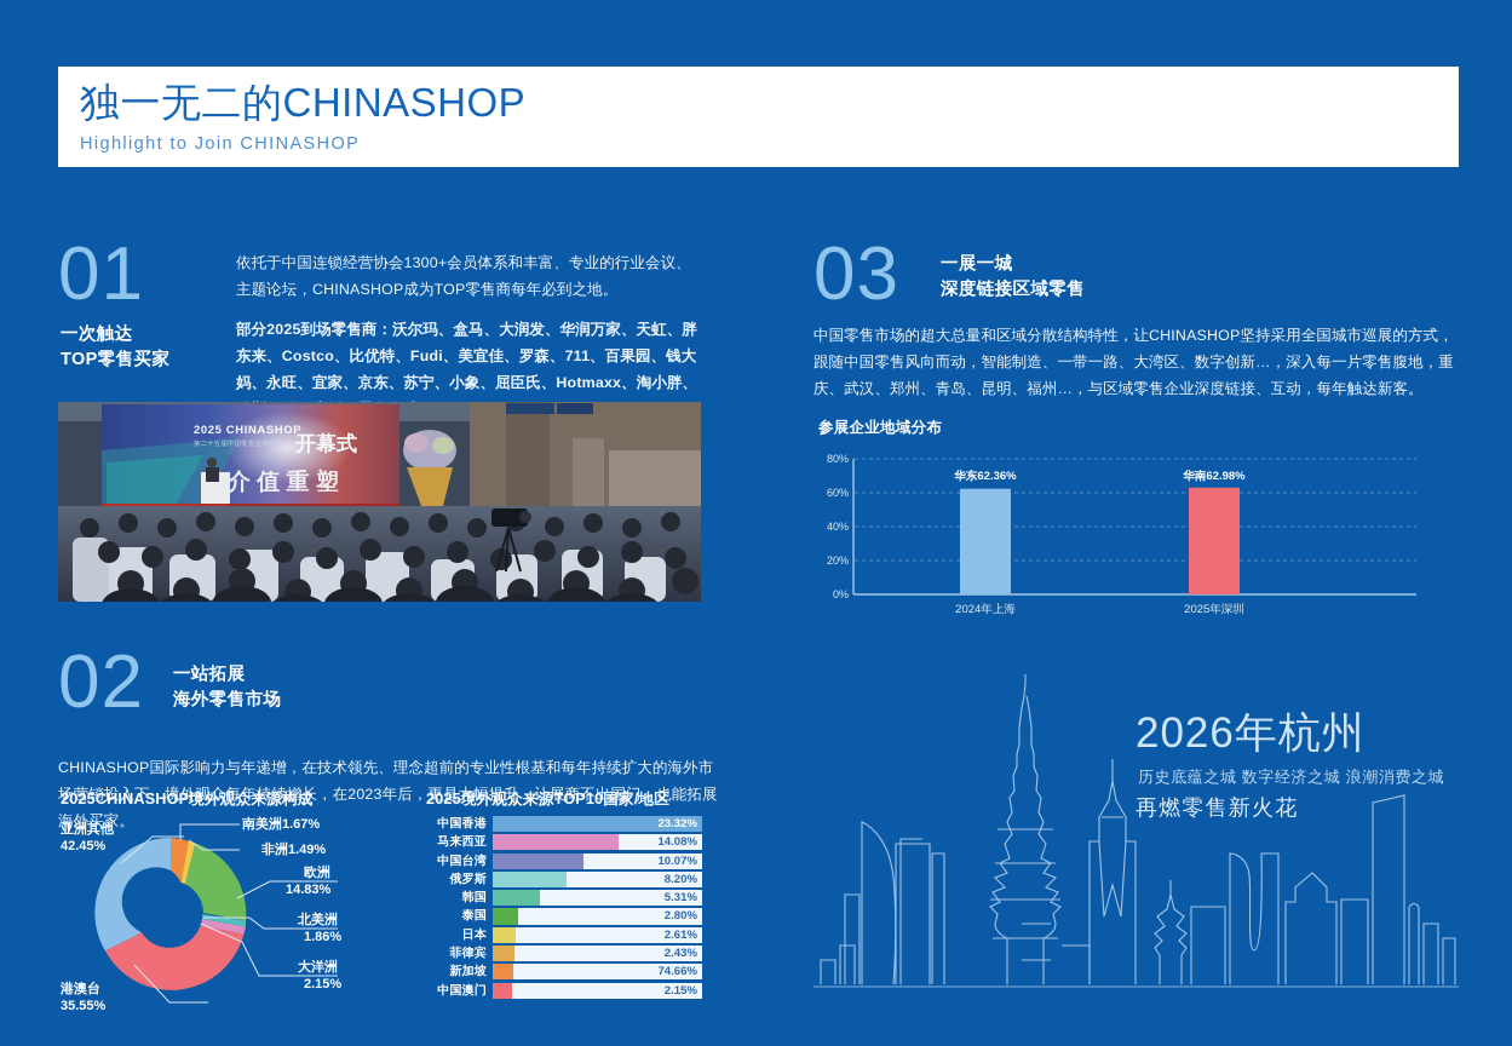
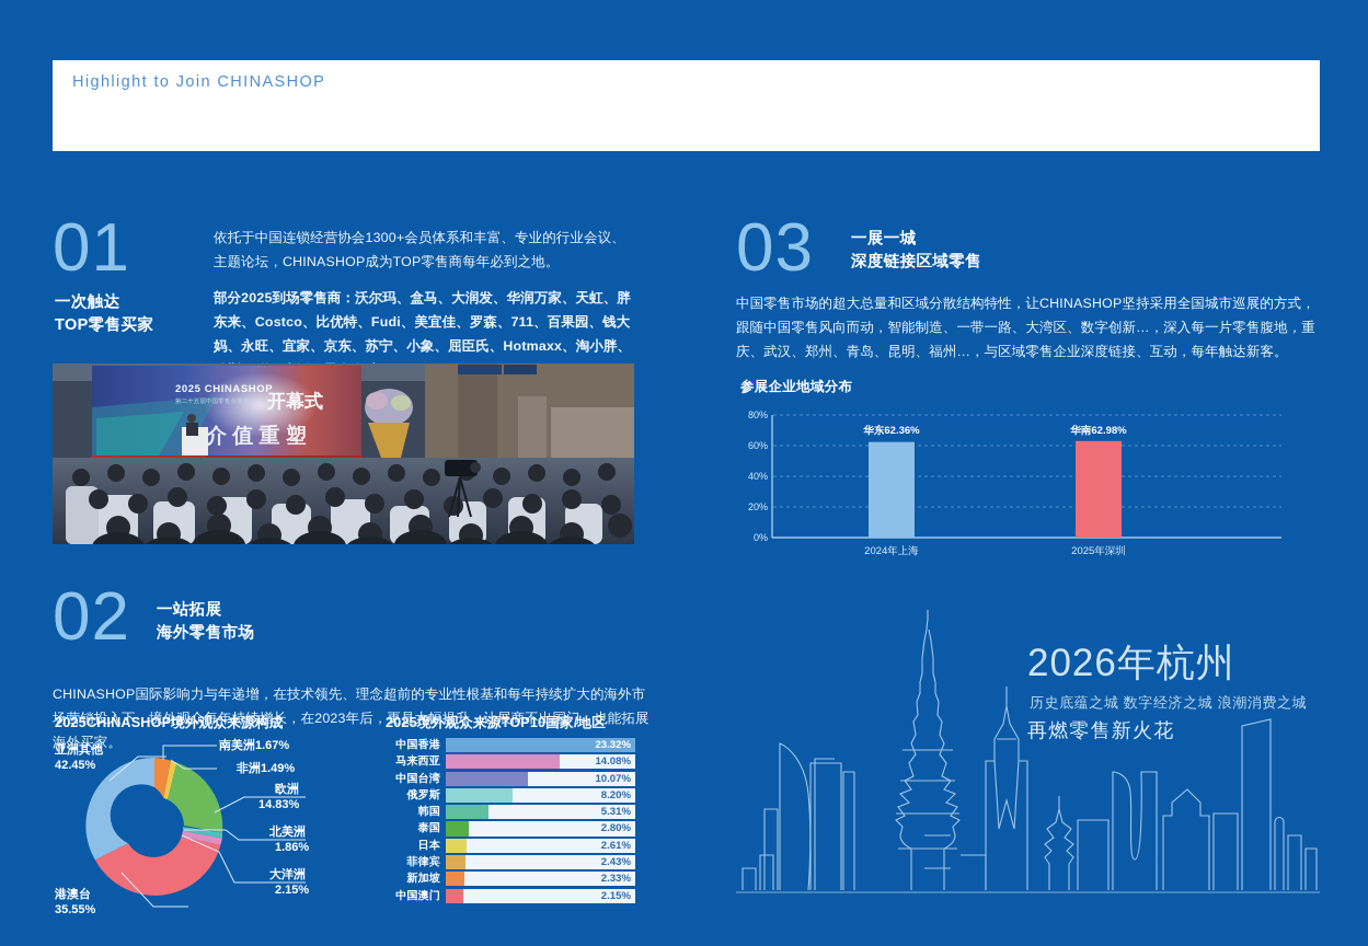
- 独一无二的CHINASHOP
  Highlight to Join CHINASHOP
  01
  一次触达
  TOP零售买家
  依托于中国连锁经营协会1300+会员体系和丰富、专业的行业会议、主题论坛，CHINASHOP成为TOP零售商每年必到之地。
  部分2025到场零售商：沃尔玛、盒马、大润发、华润万家、天虹、胖东来、Costco、比优特、Fudi、美宜佳、罗森、711、百果园、钱大妈、永旺、宜家、京东、苏宁、小象、屈臣氏、Hotmaxx、淘小胖、
  2025 CHINASHOP
  开幕式
  介 值 重 塑
  02
  一站拓展
  海外零售市场
  CHINASHOP国际影响力与年递增，在技术领先、理念超前的专业性根基和每年持续扩大的海外市场营销投入下，境外观众每年持续增长，在2023年后，更是大幅提升，让展商不出国门，也能拓展海外买家。
  2025CHINASHOP境外观众来源构成
  亚洲其他
  42.45%
  港澳台
  35.55%
  南美洲1.67%
  非洲1.49%
  欧洲
  14.83%
  北美洲
  1.86%
  大洋洲
  2.15%
  2025境外观众来源TOP10国家/地区
  中国香港
  23.32%
  马来西亚
  14.08%
  中国台湾
  10.07%
  俄罗斯
  8.20%
  韩国
  5.31%
  泰国
  2.80%
  日本
  2.61%
  菲律宾
  2.43%
  新加坡
- 74.66%
+ 2.33%
  中国澳门
  2.15%
  03
  一展一城
  深度链接区域零售
  中国零售市场的超大总量和区域分散结构特性，让CHINASHOP坚持采用全国城市巡展的方式，跟随中国零售风向而动，智能制造、一带一路、大湾区、数字创新…，深入每一片零售腹地，重庆、武汉、郑州、青岛、昆明、福州…，与区域零售企业深度链接、互动，每年触达新客。
  参展企业地域分布
  80%
  60%
  40%
  20%
  0%
  华东62.36%
  华南62.98%
  2024年上海
  2025年深圳
  2026年杭州
  历史底蕴之城 数字经济之城 浪潮消费之城
  再燃零售新火花
